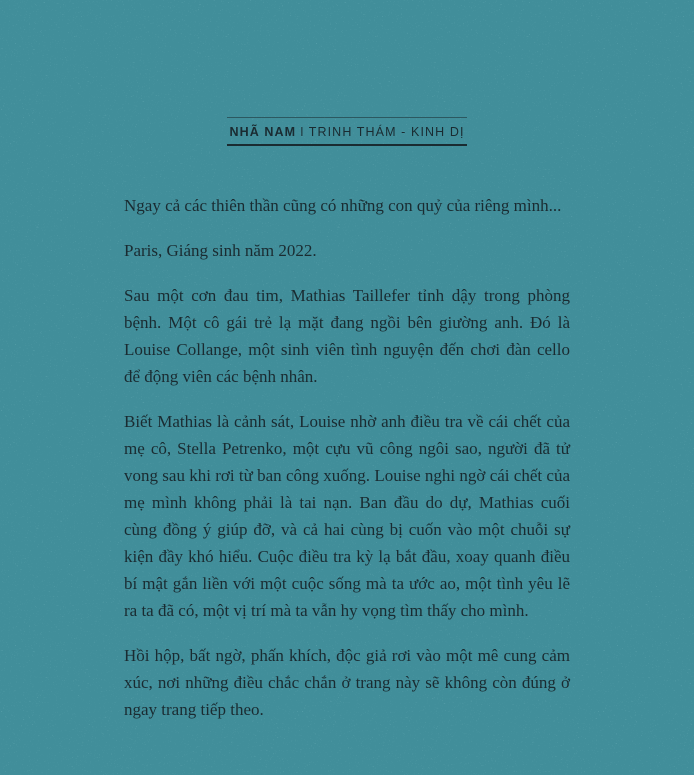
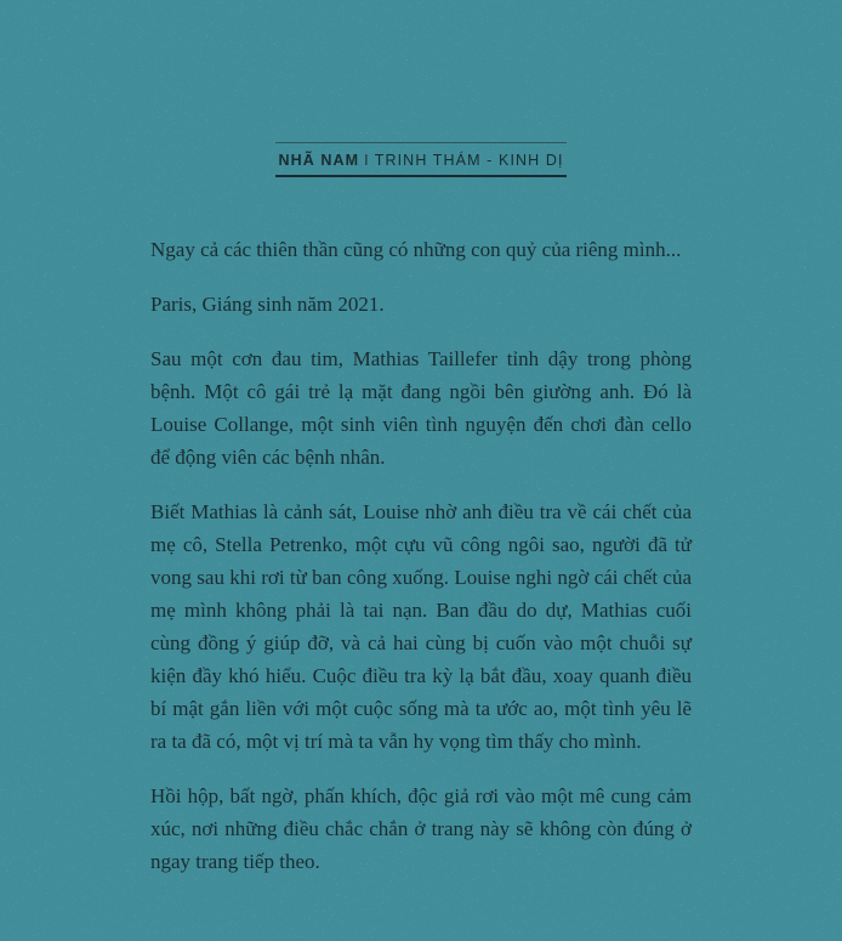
  NHÃ NAM I TRINH THÁM - KINH DỊ
  Ngay cả các thiên thần cũng có những con quỷ của riêng mình...
- Paris, Giáng sinh năm 2022.
+ Paris, Giáng sinh năm 2021.
  Sau một cơn đau tim, Mathias Taillefer tỉnh dậy trong phòng bệnh. Một cô gái trẻ lạ mặt đang ngồi bên giường anh. Đó là Louise Collange, một sinh viên tình nguyện đến chơi đàn cello để động viên các bệnh nhân.
  Biết Mathias là cảnh sát, Louise nhờ anh điều tra về cái chết của mẹ cô, Stella Petrenko, một cựu vũ công ngôi sao, người đã tử vong sau khi rơi từ ban công xuống. Louise nghi ngờ cái chết của mẹ mình không phải là tai nạn. Ban đầu do dự, Mathias cuối cùng đồng ý giúp đỡ, và cả hai cùng bị cuốn vào một chuỗi sự kiện đầy khó hiểu. Cuộc điều tra kỳ lạ bắt đầu, xoay quanh điều bí mật gắn liền với một cuộc sống mà ta ước ao, một tình yêu lẽ ra ta đã có, một vị trí mà ta vẫn hy vọng tìm thấy cho mình.
  Hồi hộp, bất ngờ, phấn khích, độc giả rơi vào một mê cung cảm xúc, nơi những điều chắc chắn ở trang này sẽ không còn đúng ở ngay trang tiếp theo.
